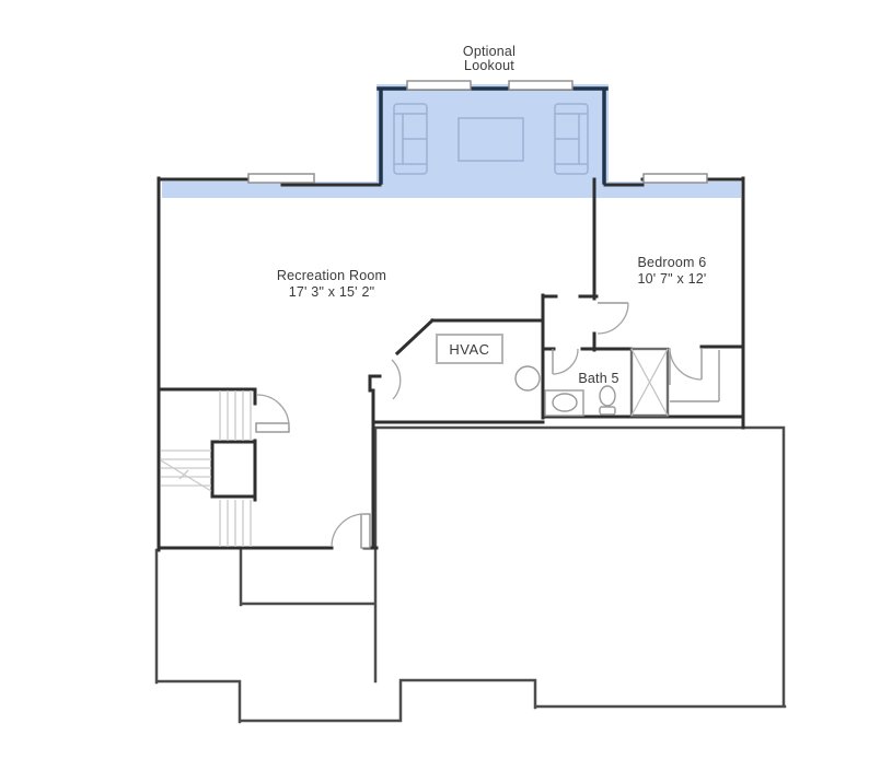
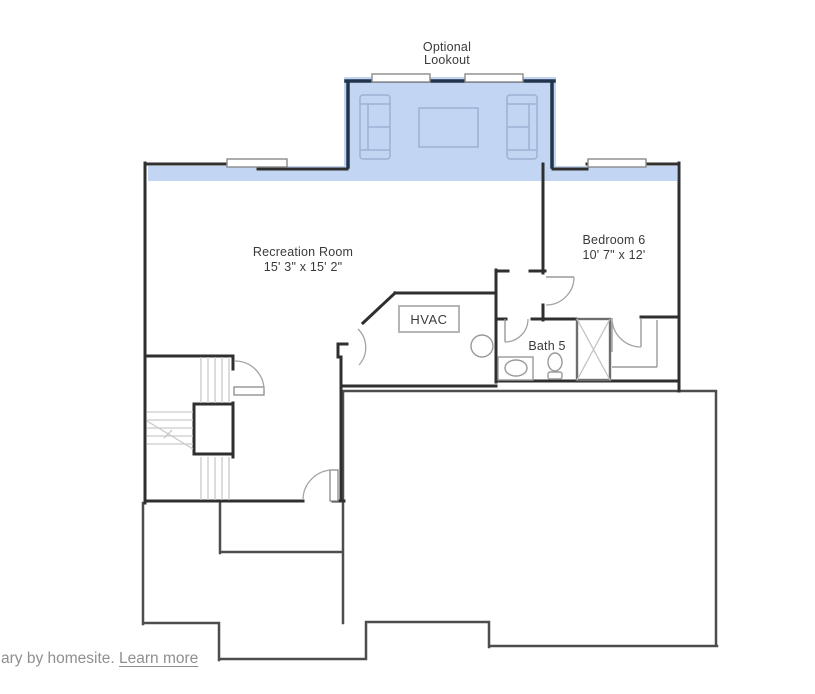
  Optional
  Lookout
  Recreation Room
- 17' 3" x 15' 2"
+ 15' 3" x 15' 2"
  Bedroom 6
  10' 7" x 12'
  HVAC
  Bath 5
+ ary by homesite. Learn more
